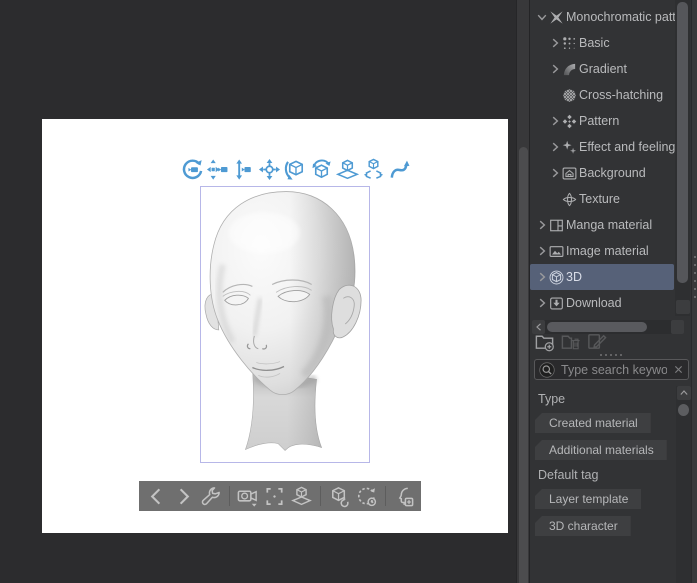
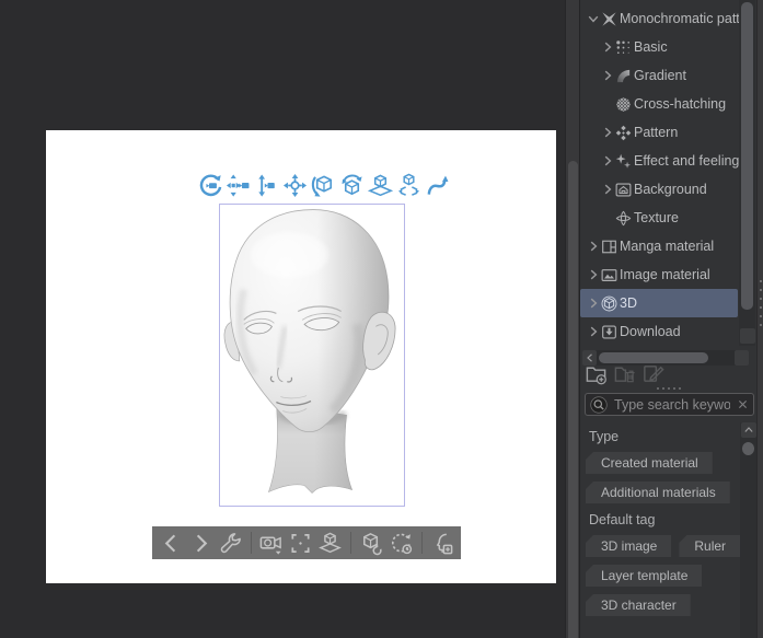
  Monochromatic pat
  Basic
  Gradient
  Cross-hatching
  Pattern
  Effect and feeling
  Background
  Texture
  Manga material
  Image material
  3D
  Download
  Type search keywo
  Type
  Created material
  Additional materials
  Default tag
+ 3D image
+ Ruler
  Layer template
  3D character
